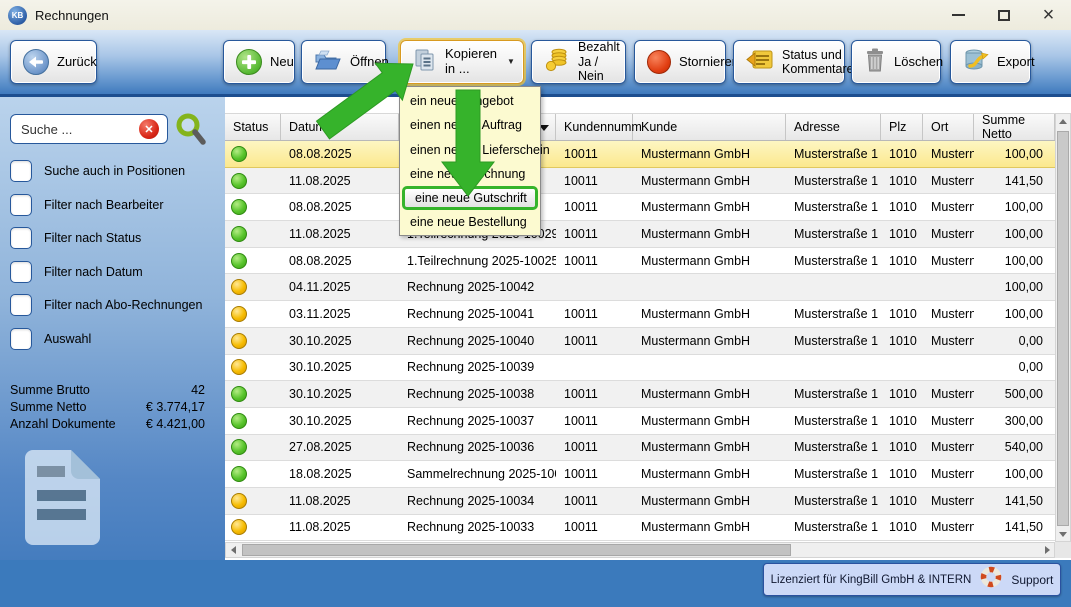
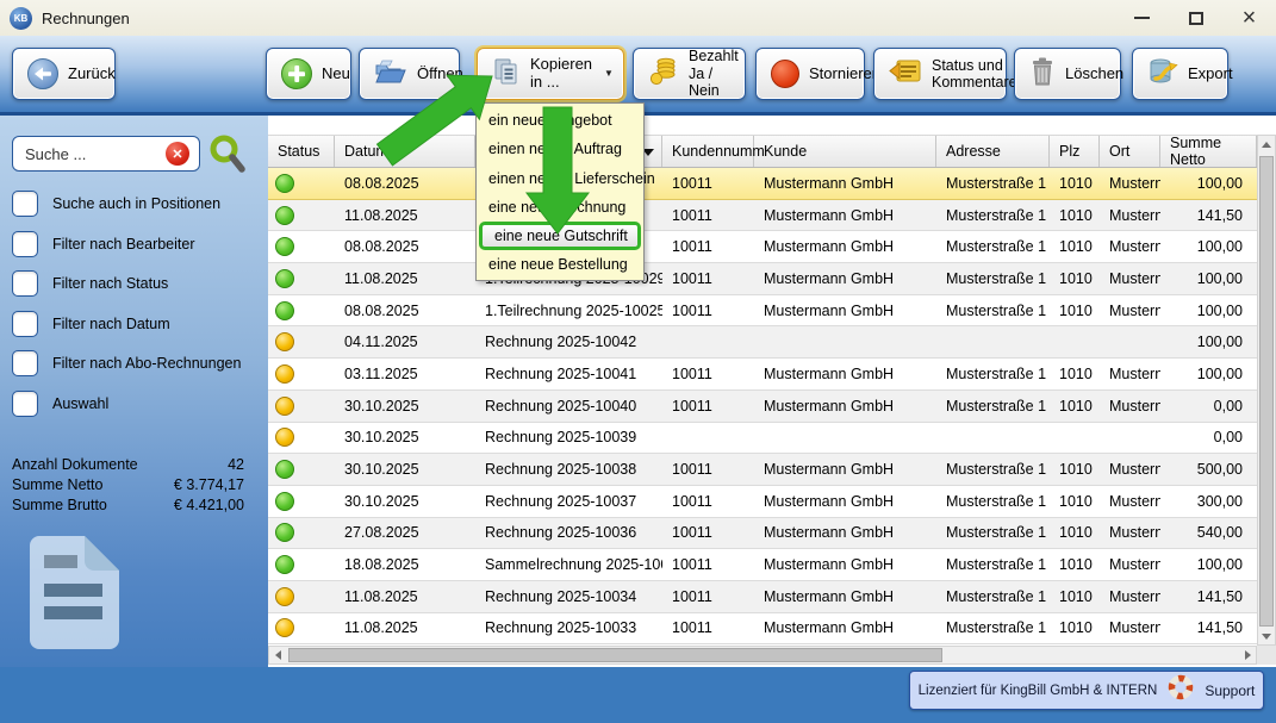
  KB
  Rechnungen
  ×
  Zurück
  Neu
  Öffnen
  Kopieren in ...
  ▼
  Bezahlt
  Ja / Nein
  Storniere
  Status und
  Kommentar
  Löschen
  Export
  Suche ...
  ✕
  Suche auch in Positionen
  Filter nach Bearbeiter
  Filter nach Status
  Filter nach Datum
  Filter nach Abo-Rechnungen
  Auswahl
- Summe Brutto
+ Anzahl Dokumente
  42
  Summe Netto
  € 3.774,17
- Anzahl Dokumente
+ Summe Brutto
  € 4.421,00
  Status
  Datu
  Kundennum
  Kunde
  Adresse
  Plz
  Ort
  Summe Netto
  08.08.2025
  10011
  Mustermann GmbH
  Musterstraße 1
  1010
  Mustern
  100,00
  11.08.2025
  10011
  Mustermann GmbH
  Musterstraße 1
  1010
  Mustern
  141,50
  08.08.2025
  10011
  Mustermann GmbH
  Musterstraße 1
  1010
  Mustern
  100,00
  11.08.2025
  10011
  Mustermann GmbH
  Musterstraße 1
  1010
  Mustern
  100,00
  08.08.2025
  1.Teilrechnung 2025-10025
  10011
  Mustermann GmbH
  Musterstraße 1
  1010
  Mustern
  100,00
  04.11.2025
  Rechnung 2025-10042
  100,00
  03.11.2025
  Rechnung 2025-10041
  10011
  Mustermann GmbH
  Musterstraße 1
  1010
  Mustern
  100,00
  30.10.2025
  Rechnung 2025-10040
  10011
  Mustermann GmbH
  Musterstraße 1
  1010
  Mustern
  0,00
  30.10.2025
  Rechnung 2025-10039
  0,00
  30.10.2025
  Rechnung 2025-10038
  10011
  Mustermann GmbH
  Musterstraße 1
  1010
  Mustern
  500,00
  30.10.2025
  Rechnung 2025-10037
  10011
  Mustermann GmbH
  Musterstraße 1
  1010
  Mustern
  300,00
  27.08.2025
  Rechnung 2025-10036
  10011
  Mustermann GmbH
  Musterstraße 1
  1010
  Mustern
  540,00
  18.08.2025
  Sammelrechnung 2025-10
  10011
  Mustermann GmbH
  Musterstraße 1
  1010
  Mustern
  100,00
  11.08.2025
  Rechnung 2025-10034
  10011
  Mustermann GmbH
  Musterstraße 1
  1010
  Mustern
  141,50
  11.08.2025
  Rechnung 2025-10033
  10011
  Mustermann GmbH
  Musterstraße 1
  1010
  Mustern
  141,50
  ein neuegebot
  einen ne Auftrag
  einen ne Lieferschein
  eine nechnung
  eine neue Gutschrift
  eine neue Bestellung
  Lizenziert für KingBill GmbH & INTERN
  Support
